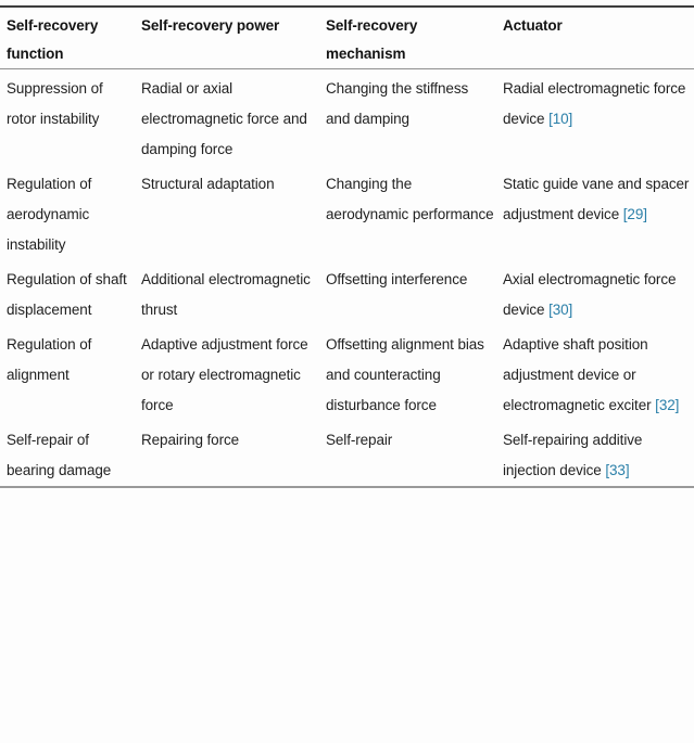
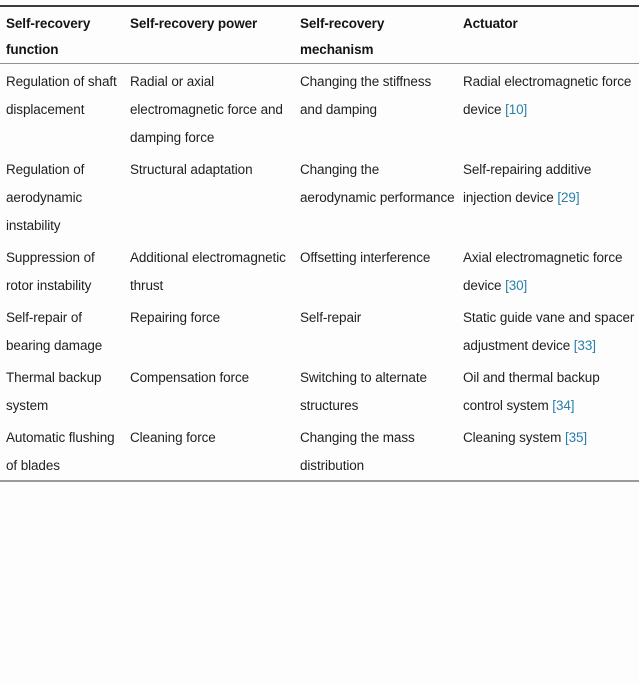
  Self-recovery function	Self-recovery power	Self-recovery mechanism	Actuator
- Suppression of rotor instability	Radial or axial electromagnetic force and damping force	Changing the stiffness and damping	Radial electromagnetic force device [10]
+ Regulation of shaft displacement	Radial or axial electromagnetic force and damping force	Changing the stiffness and damping	Radial electromagnetic force device [10]
- Regulation of aerodynamic instability	Structural adaptation	Changing the aerodynamic performance	Static guide vane and spacer adjustment device [29]
+ Regulation of aerodynamic instability	Structural adaptation	Changing the aerodynamic performance	Self-repairing additive injection device [29]
- Regulation of shaft displacement	Additional electromagnetic thrust	Offsetting interference	Axial electromagnetic force device [30]
+ Suppression of rotor instability	Additional electromagnetic thrust	Offsetting interference	Axial electromagnetic force device [30]
- Regulation of alignment	Adaptive adjustment force or rotary electromagnetic force	Offsetting alignment bias and counteracting disturbance force	Adaptive shaft position adjustment device or electromagnetic exciter [32]
- Self-repair of bearing damage	Repairing force	Self-repair	Self-repairing additive injection device [33]
+ Self-repair of bearing damage	Repairing force	Self-repair	Static guide vane and spacer adjustment device [33]
+ Thermal backup system	Compensation force	Switching to alternate structures	Oil and thermal backup control system [34]
+ Automatic flushing of blades	Cleaning force	Changing the mass distribution	Cleaning system [35]
